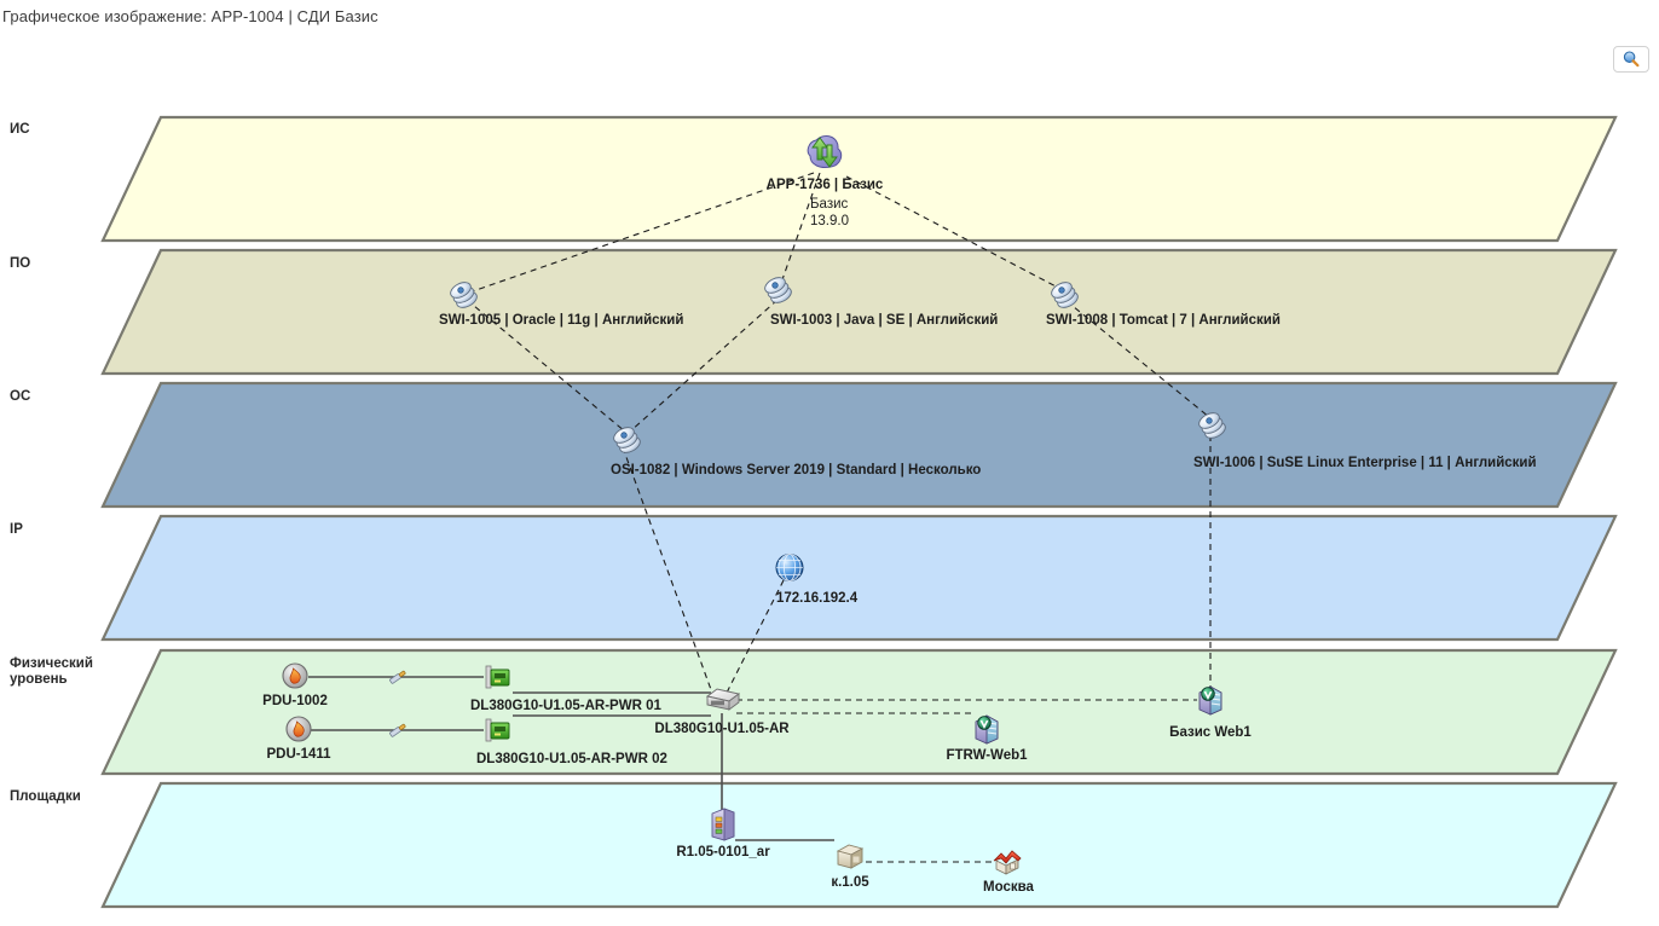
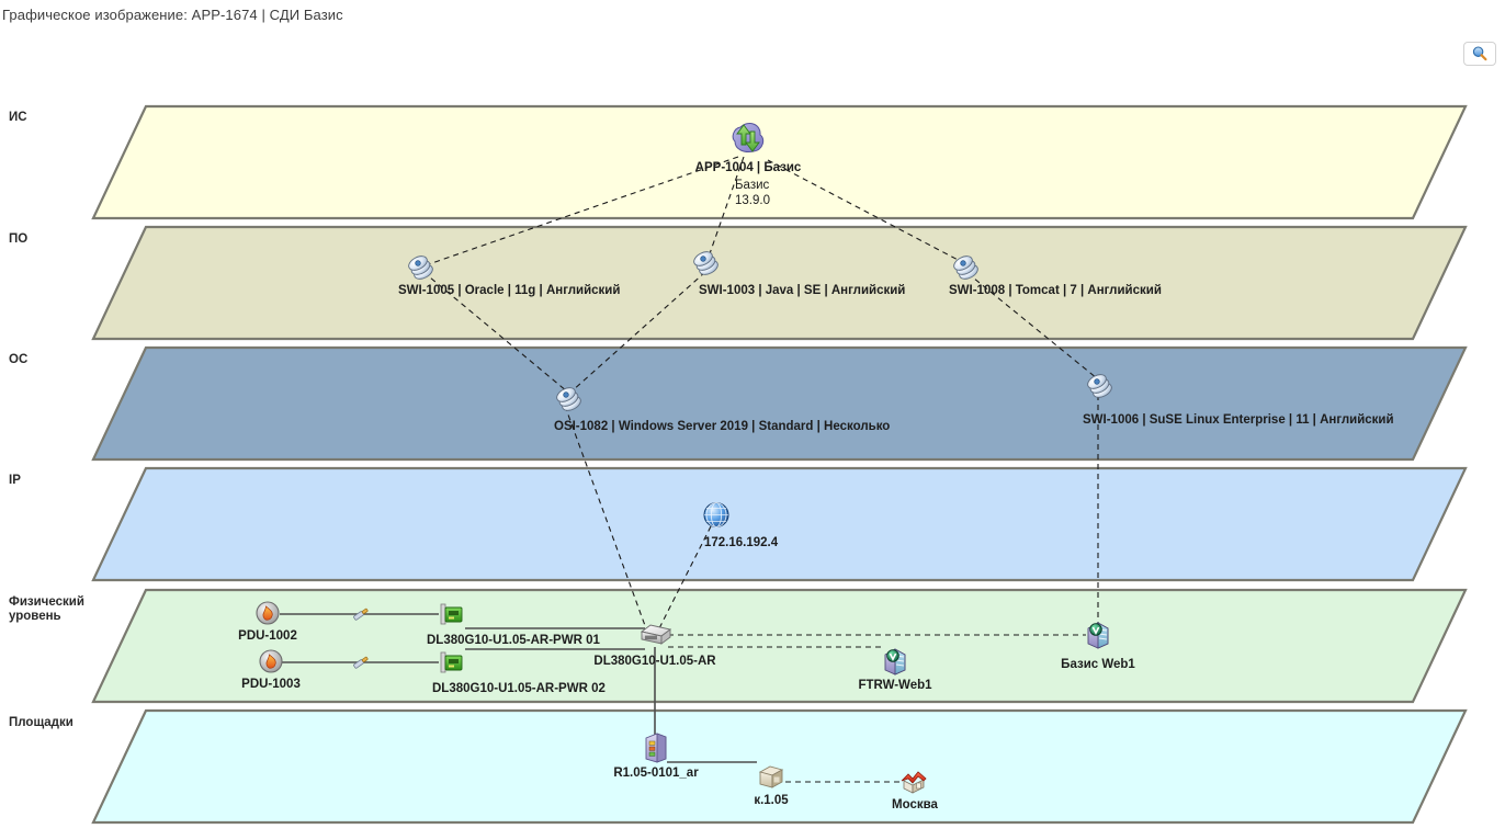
- Графическое изображение: APP-1004 | СДИ Базис
+ Графическое изображение: APP-1674 | СДИ Базис
  ИС
  ПО
  ОС
  IP
  Физический
  уровень
  Площадки
- APP-1736 | Базис
+ APP-1004 | Базис
  Базис
  13.9.0
  SWI-1005 | Oracle | 11g | Английский
  SWI-1003 | Java | SE | Английский
  SWI-1008 | Tomcat | 7 | Английский
  OSI-1082 | Windows Server 2019 | Standard | Несколько
  SWI-1006 | SuSE Linux Enterprise | 11 | Английский
  172.16.192.4
  PDU-1002
- PDU-1411
+ PDU-1003
  DL380G10-U1.05-AR-PWR 01
  DL380G10-U1.05-AR-PWR 02
  DL380G10-U1.05-AR
  FTRW-Web1
  Базис Web1
  R1.05-0101_ar
  к.1.05
  Москва
